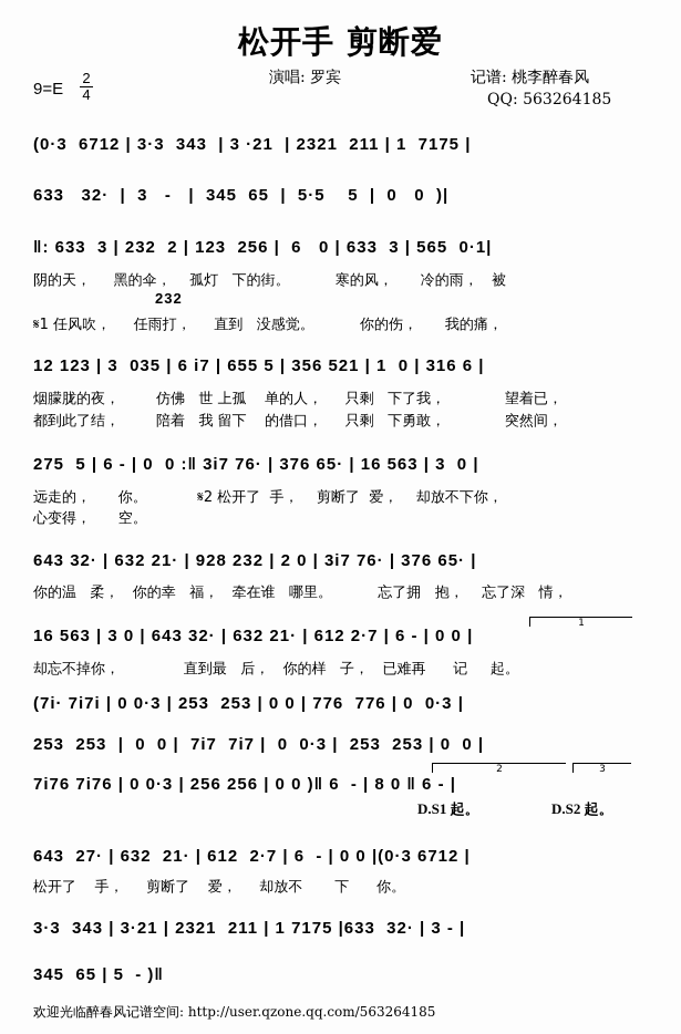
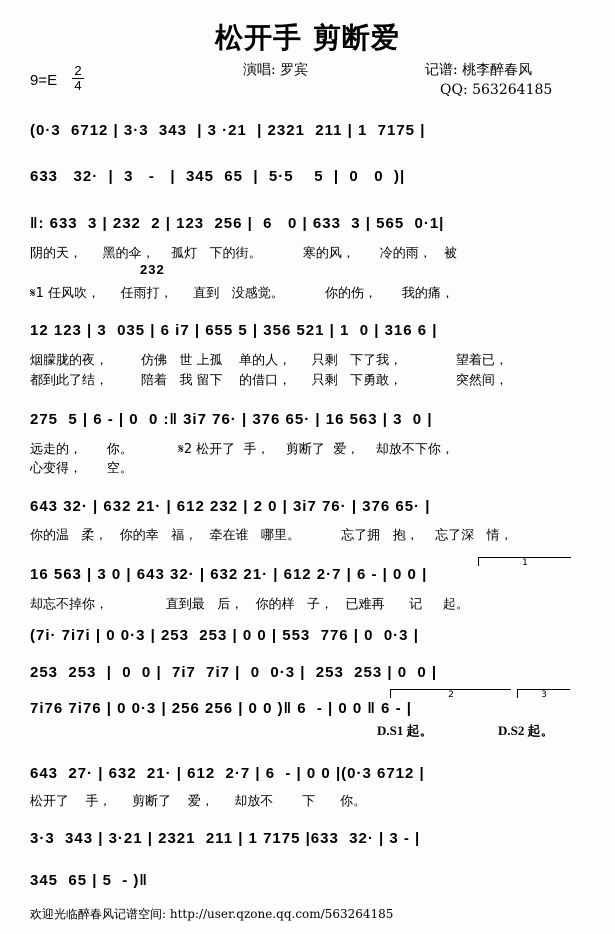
  松开手 剪断爱
  演唱: 罗宾
  记谱: 桃李醉春风
  QQ: 563264185
  9=E
  2
  4
  (0·3 6712 | 3·3 343 | 3 ·21 | 2321 211 | 1 7175 |
  633 32· | 3 - | 345 65 | 5·5 5 | 0 0 )|
  ‖: 633 3 | 232 2 | 123 256 | 6 0 | 633 3 | 565 0·1|
  阴的天， 黑的伞， 孤灯 下的街。 寒的风， 冷的雨， 被
  232
  𝄋1 任风吹， 任雨打， 直到 没感觉。 你的伤， 我的痛，
  12 123 | 3 035 | 6 i7 | 655 5 | 356 521 | 1 0 | 316 6 |
  烟朦胧的夜， 仿佛 世 上孤 单的人， 只剩 下了我， 望着已，
  都到此了结， 陪着 我 留下 的借口， 只剩 下勇敢， 突然间，
  275 5 | 6 - | 0 0 :‖ 3i7 76· | 376 65· | 16 563 | 3 0 |
  远走的， 你。 𝄋2 松开了 手， 剪断了 爱， 却放不下你，
  心变得， 空。
- 643 32· | 632 21· | 928 232 | 2 0 | 3i7 76· | 376 65· |
+ 643 32· | 632 21· | 612 232 | 2 0 | 3i7 76· | 376 65· |
  你的温 柔， 你的幸 福， 牵在谁 哪里。 忘了拥 抱， 忘了深 情，
  1
  16 563 | 3 0 | 643 32· | 632 21· | 612 2·7 | 6 - | 0 0 |
  却忘不掉你， 直到最 后， 你的样 子， 已难再 记 起。
- (7i· 7i7i | 0 0·3 | 253 253 | 0 0 | 776 776 | 0 0·3 |
+ (7i· 7i7i | 0 0·3 | 253 253 | 0 0 | 553 776 | 0 0·3 |
  253 253 | 0 0 | 7i7 7i7 | 0 0·3 | 253 253 | 0 0 |
  2
  3
- 7i76 7i76 | 0 0·3 | 256 256 | 0 0 )‖ 6 - | 8 0 ‖ 6 - |
+ 7i76 7i76 | 0 0·3 | 256 256 | 0 0 )‖ 6 - | 0 0 ‖ 6 - |
  D.S1 起。
  D.S2 起。
  643 27· | 632 21· | 612 2·7 | 6 - | 0 0 |(0·3 6712 |
  松开了 手， 剪断了 爱， 却放不 下 你。
  3·3 343 | 3·21 | 2321 211 | 1 7175 |633 32· | 3 - |
  345 65 | 5 - )‖
  欢迎光临醉春风记谱空间: http://user.qzone.qq.com/563264185
